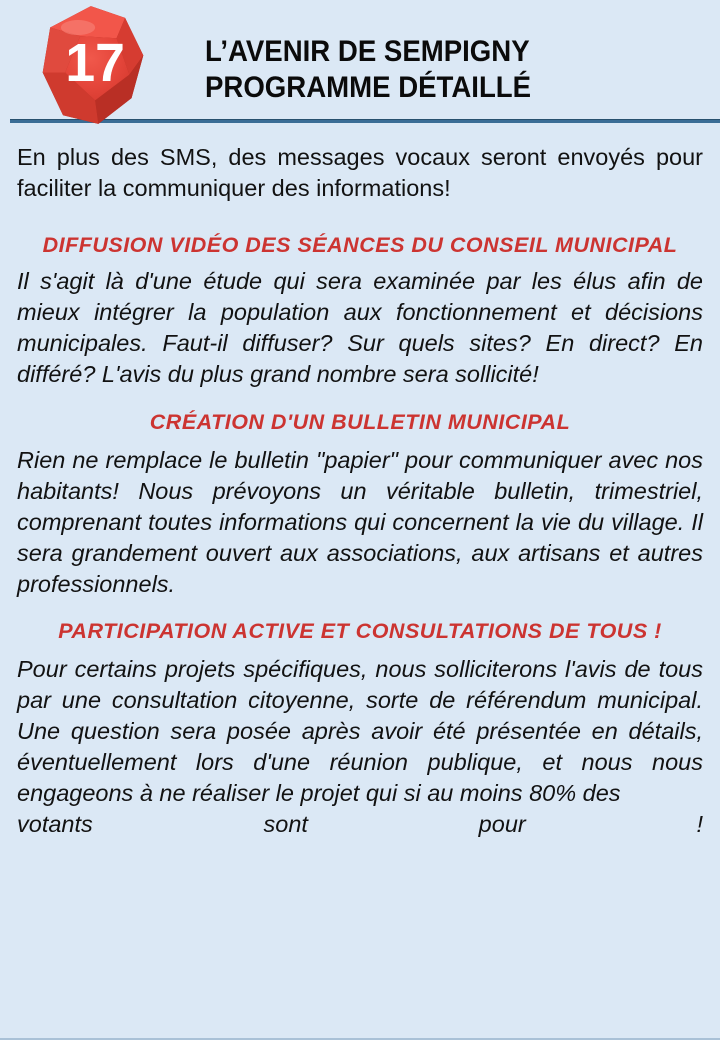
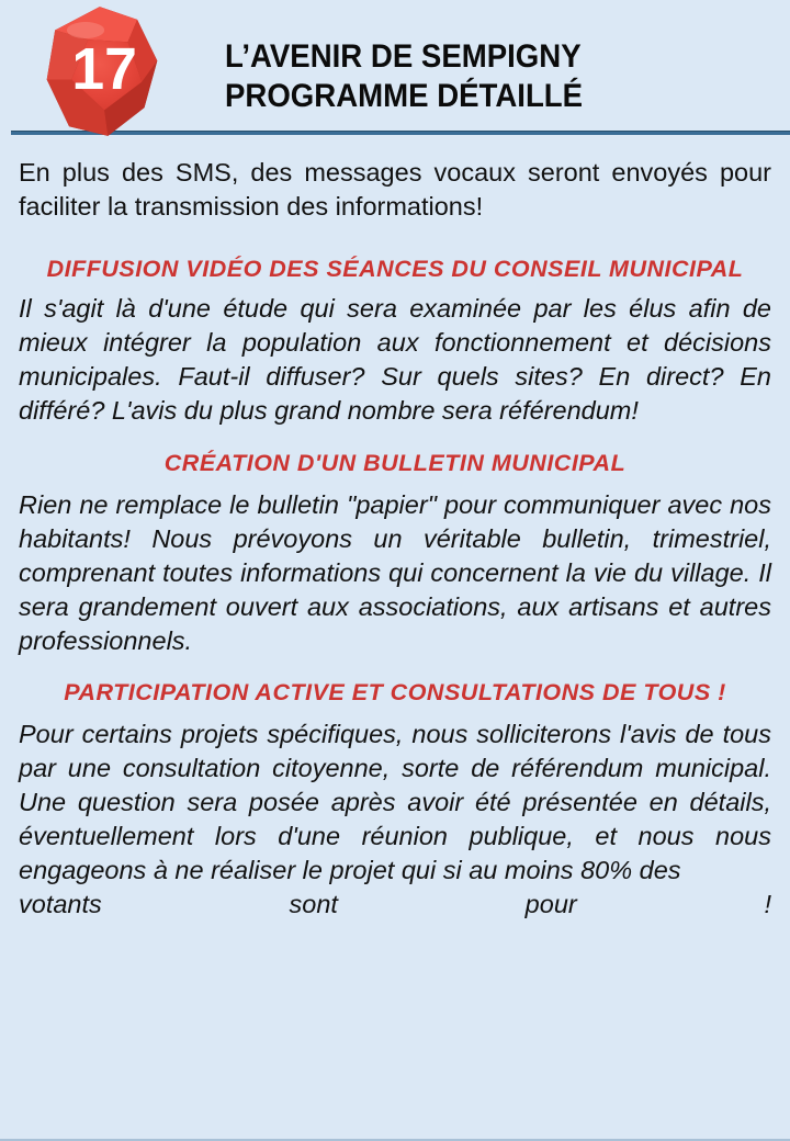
  17
  L’AVENIR DE SEMPIGNY
  PROGRAMME DÉTAILLÉ
- En plus des SMS, des messages vocaux seront envoyés pour faciliter la communiquer des informations!
+ En plus des SMS, des messages vocaux seront envoyés pour faciliter la transmission des informations!
  DIFFUSION VIDÉO DES SÉANCES DU CONSEIL MUNICIPAL
- Il s'agit là d'une étude qui sera examinée par les élus afin de mieux intégrer la population aux fonctionnement et décisions municipales. Faut-il diffuser? Sur quels sites? En direct? En différé? L'avis du plus grand nombre sera sollicité!
+ Il s'agit là d'une étude qui sera examinée par les élus afin de mieux intégrer la population aux fonctionnement et décisions municipales. Faut-il diffuser? Sur quels sites? En direct? En différé? L'avis du plus grand nombre sera référendum!
  CRÉATION D'UN BULLETIN MUNICIPAL
  Rien ne remplace le bulletin "papier" pour communiquer avec nos habitants! Nous prévoyons un véritable bulletin, trimestriel, comprenant toutes informations qui concernent la vie du village. Il sera grandement ouvert aux associations, aux artisans et autres professionnels.
  PARTICIPATION ACTIVE ET CONSULTATIONS DE TOUS !
  Pour certains projets spécifiques, nous solliciterons l'avis de tous par une consultation citoyenne, sorte de référendum municipal. Une question sera posée après avoir été présentée en détails, éventuellement lors d'une réunion publique, et nous nous engageons à ne réaliser le projet qui si au moins 80% des
  votants sont pour !
